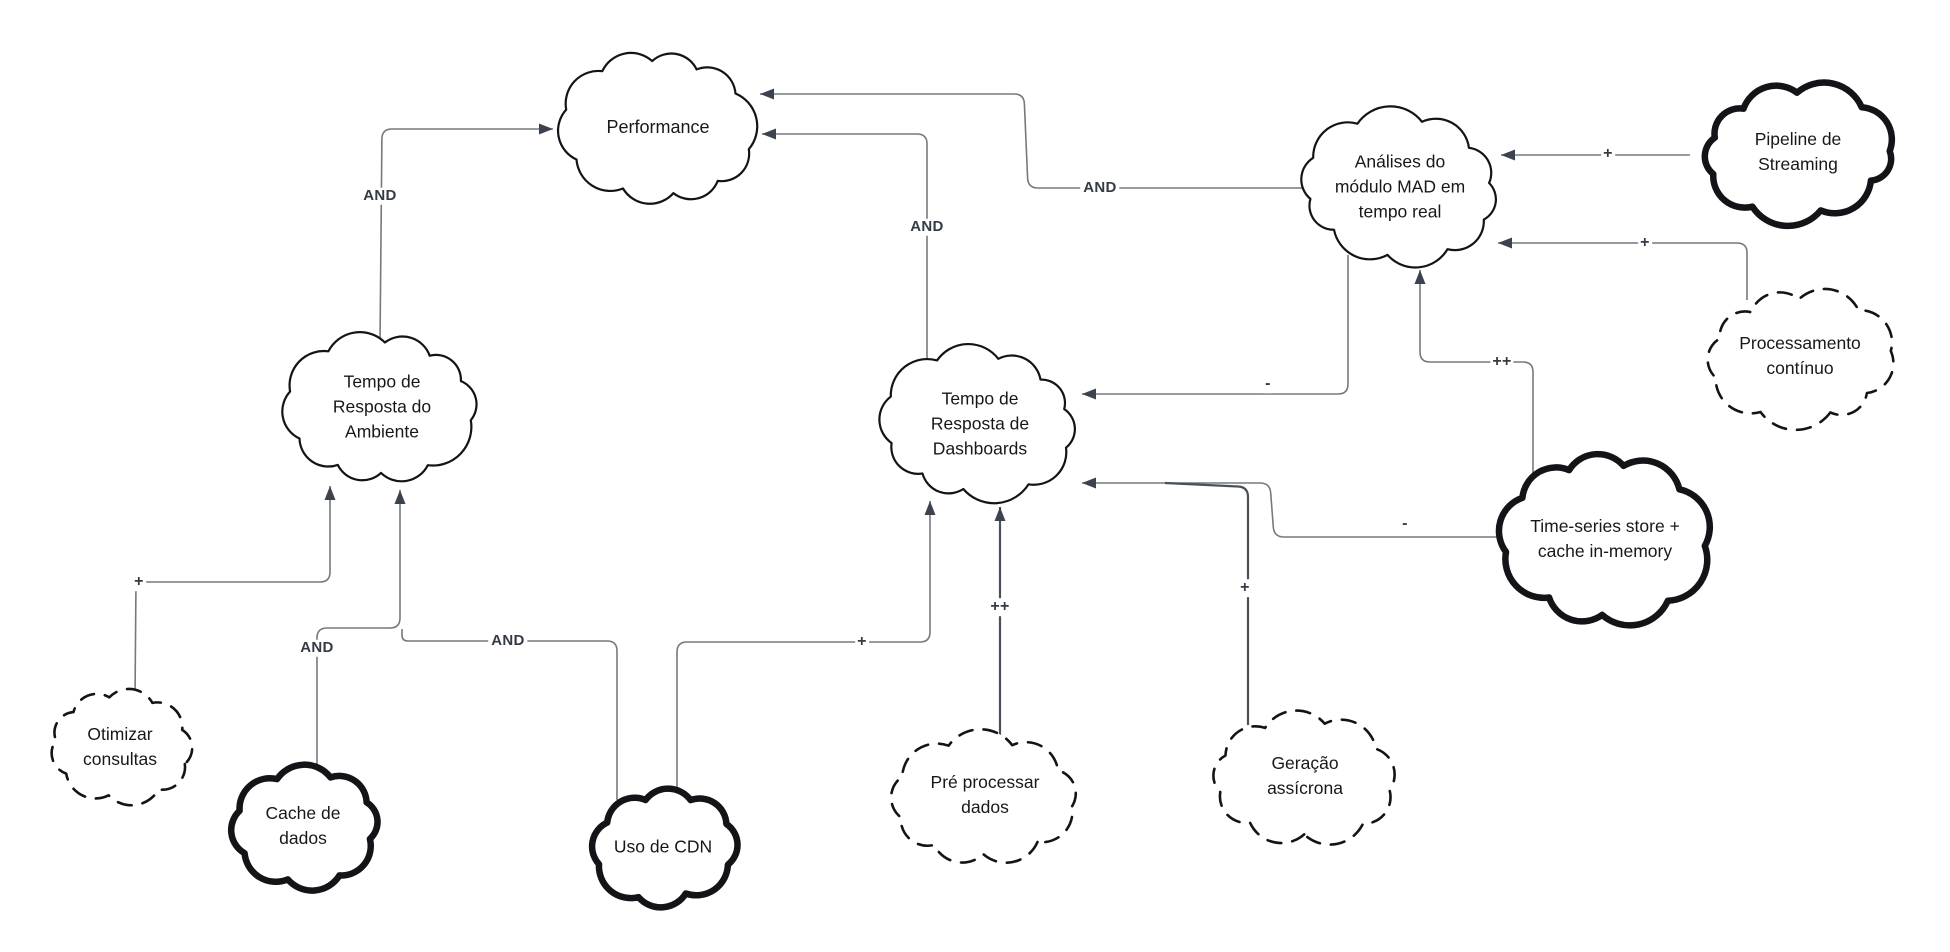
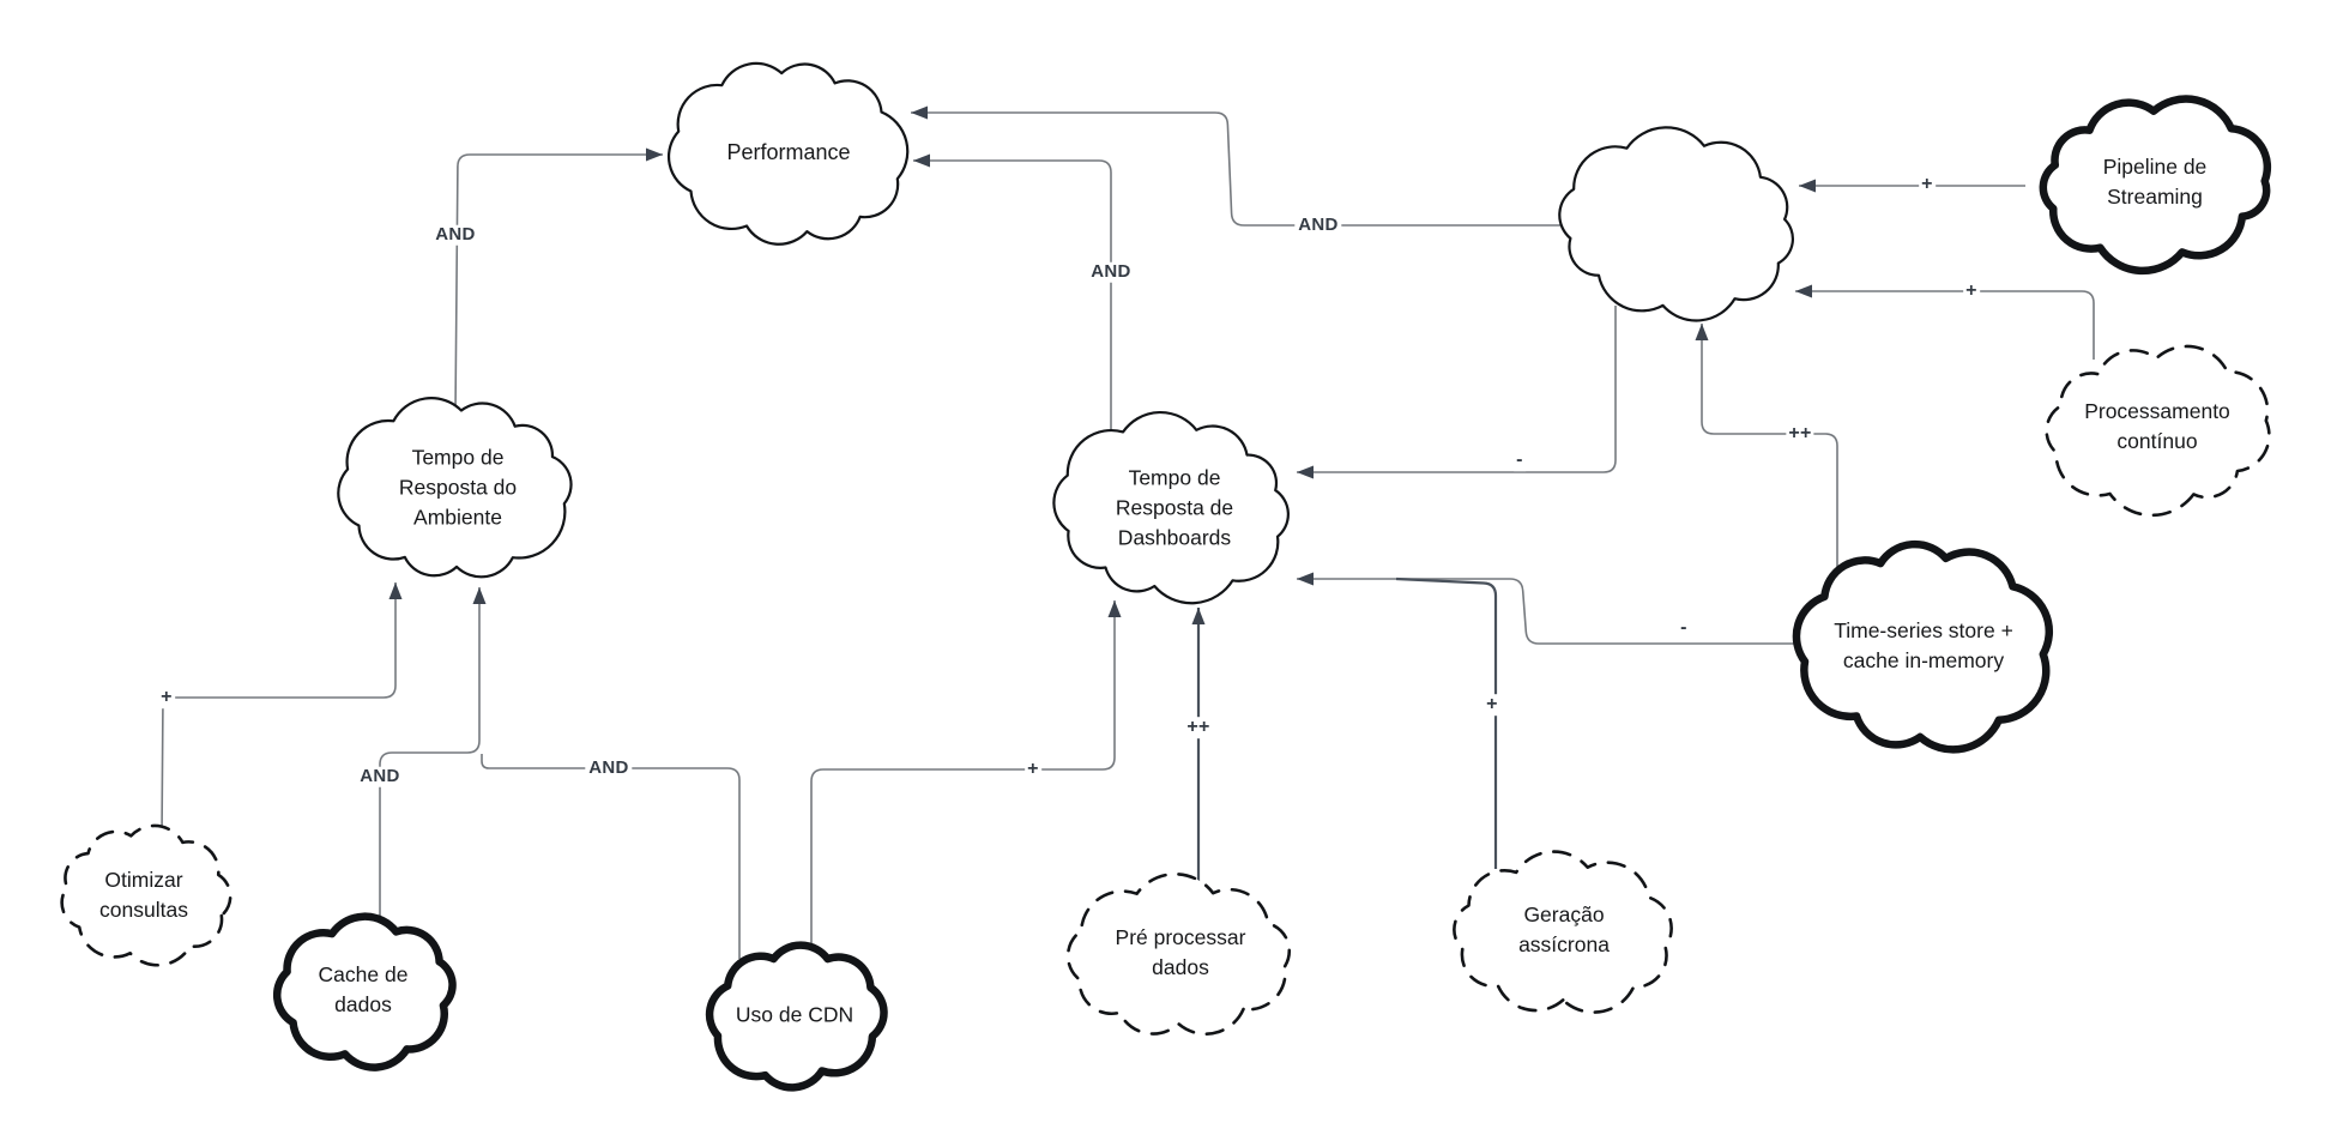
  Performance
  Tempo de
  Resposta do
  Ambiente
  Tempo de
  Resposta de
  Dashboards
- Análises do
- módulo MAD em
- tempo real
  Pipeline de
  Streaming
  Processamento
  contínuo
  Time-series store +
  cache in-memory
  Otimizar
  consultas
  Cache de
  dados
  Uso de CDN
  Pré processar
  dados
  Geração
  assícrona
  AND
  AND
  AND
  +
  +
  ++
  -
  -
  +
  ++
  +
  +
  AND
  AND
